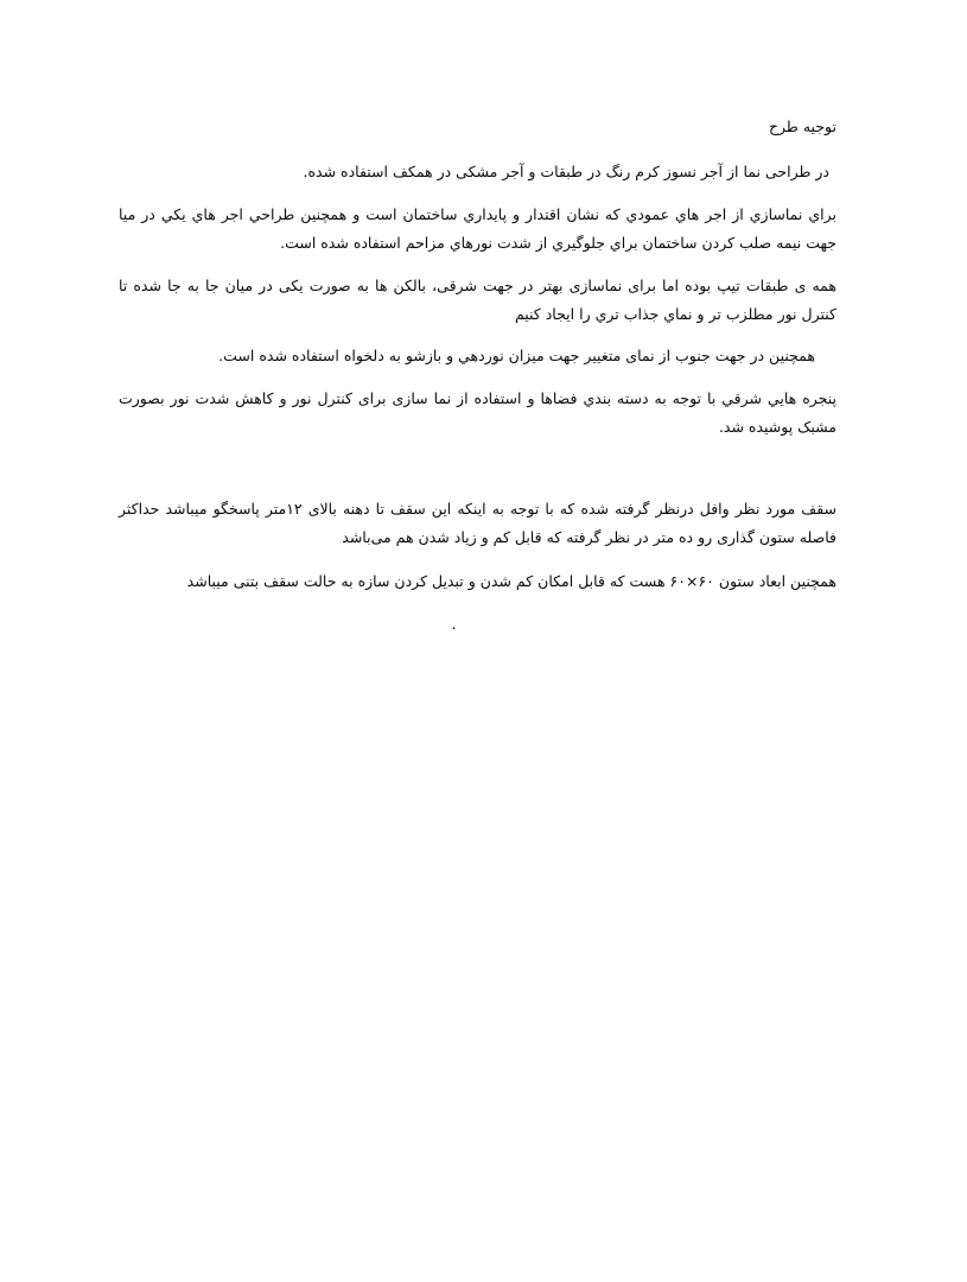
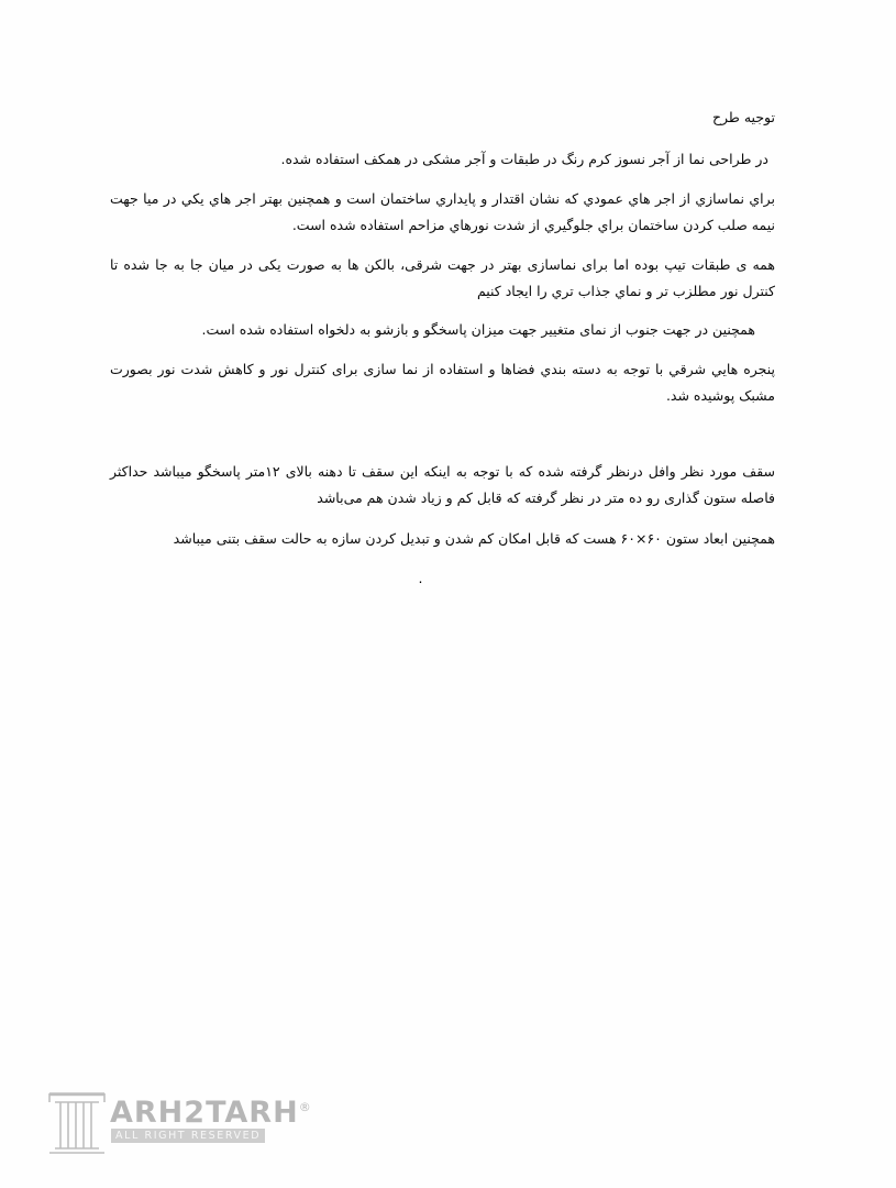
  توجیه طرح
  در طراحی نما از آجر نسوز کرم رنگ در طبقات و آجر مشکی در همکف استفاده شده.
- براي نماسازي از اجر هاي عمودي که نشان اقتدار و پایداري ساختمان است و همچنين طراحي اجر هاي يکي در ميا جهت نيمه صلب کردن ساختمان براي جلوگيري از شدت نورهاي مزاحم استفاده شده است.
+ براي نماسازي از اجر هاي عمودي که نشان اقتدار و پایداري ساختمان است و همچنين بهتر اجر هاي يکي در ميا جهت نيمه صلب کردن ساختمان براي جلوگيري از شدت نورهاي مزاحم استفاده شده است.
  همه ی طبقات تیپ بوده اما برای نماسازی بهتر در جهت شرقی، بالکن ها به صورت یکی در میان جا به جا شده تا کنترل نور مطلزب تر و نماي جذاب تري را ايجاد کنيم
- همچنین در جهت جنوب از نمای متغییر جهت میزان نوردهي و بازشو به دلخواه استفاده شده است.
+ همچنین در جهت جنوب از نمای متغییر جهت میزان پاسخگو و بازشو به دلخواه استفاده شده است.
  پنجره هايي شرقي با توجه به دسته بندي فضاها و استفاده از نما سازی برای کنترل نور و کاهش شدت نور بصورت مشبک پوشیده شد.
  سقف مورد نظر وافل درنظر گرفته شده که با توجه به اینکه این سقف تا دهنه بالای ۱۲متر پاسخگو میباشد حداکثر فاصله ستون گذاری رو ده متر در نظر گرفته که قابل کم و زیاد شدن هم می‌باشد
  همچنین ابعاد ستون ۶۰×۶۰ هست که قابل امکان کم شدن و تبدیل کردن سازه به حالت سقف بتنی میباشد
  .
+ ARH2TARH®
+ ALL RIGHT RESERVED
